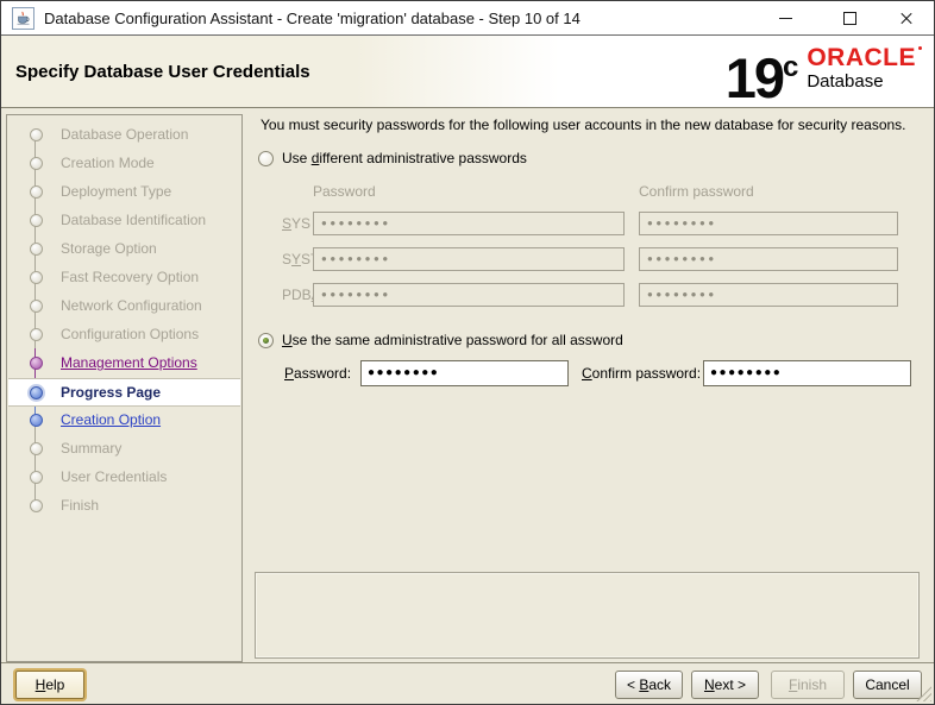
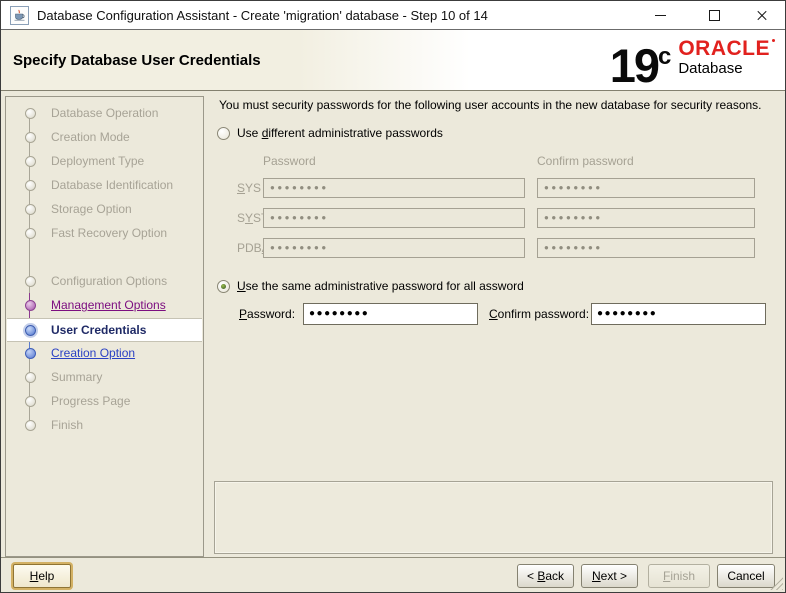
  Database Configuration Assistant - Create 'migration' database - Step 10 of 14
  Specify Database User Credentials
  19c
  ORACLE
  Database
  Database Operation
  Creation Mode
  Deployment Type
  Database Identification
  Storage Option
  Fast Recovery Option
- Network Configuration
  Configuration Options
  Management Options
- Progress Page
+ User Credentials
  Creation Option
  Summary
- User Credentials
+ Progress Page
  Finish
  You must security passwords for the following user accounts in the new database for security reasons.
  Use different administrative passwords
  Password
  Confirm password
  SYS
  ●●●●●●●●
  ●●●●●●●●
  ●●●●●●●●
  ●●●●●●●●
  ●●●●●●●●
  ●●●●●●●●
  Use the same administrative password for all assword
  Password:
  ●●●●●●●●
  Confirm password:
  ●●●●●●●●
  Help
  < Back
  Next >
  Finish
  Cancel
